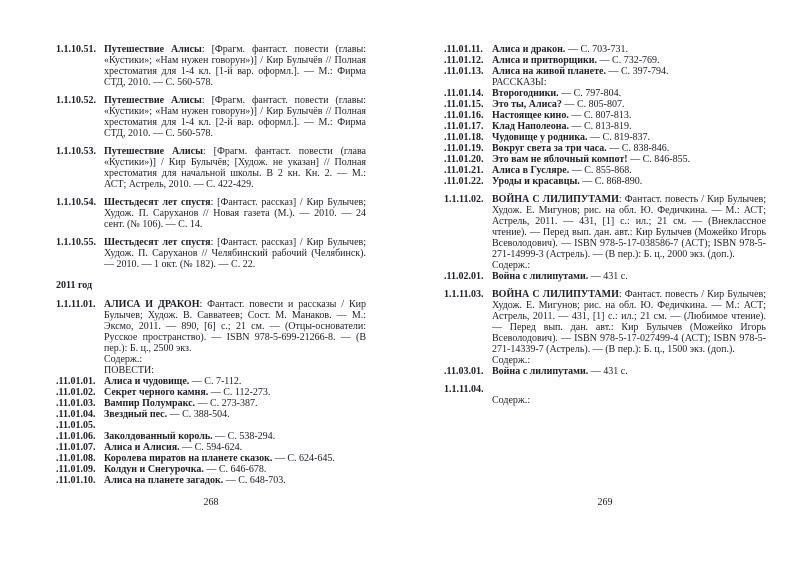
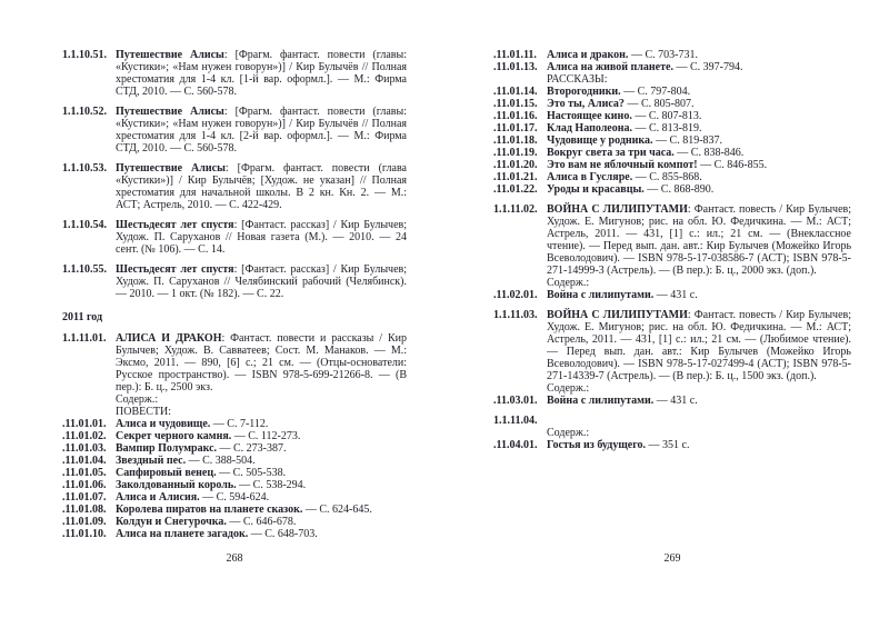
  1.1.10.51.
  Путешествие Алисы: [Фрагм. фантаст. повести (главы: «Кустики»; «Нам нужен говорун»)] / Кир Булычёв // Полная хрестоматия для 1-4 кл. [1-й вар. оформл.]. — М.: Фирма СТД, 2010. — С. 560-578.
  1.1.10.52.
  Путешествие Алисы: [Фрагм. фантаст. повести (главы: «Кустики»; «Нам нужен говорун»)] / Кир Булычёв // Полная хрестоматия для 1-4 кл. [2-й вар. оформл.]. — М.: Фирма СТД, 2010. — С. 560-578.
  1.1.10.53.
  Путешествие Алисы: [Фрагм. фантаст. повести (глава «Кустики»)] / Кир Булычёв; [Худож. не указан] // Полная хрестоматия для начальной школы. В 2 кн. Кн. 2. — М.: АСТ; Астрель, 2010. — С. 422-429.
  1.1.10.54.
  Шестьдесят лет спустя: [Фантаст. рассказ] / Кир Булычев; Худож. П. Саруханов // Новая газета (М.). — 2010. — 24 сент. (№ 106). — С. 14.
  1.1.10.55.
  Шестьдесят лет спустя: [Фантаст. рассказ] / Кир Булычев; Худож. П. Саруханов // Челябинский рабочий (Челябинск). — 2010. — 1 окт. (№ 182). — С. 22.
  2011 год
  1.1.11.01.
  АЛИСА И ДРАКОН: Фантаст. повести и рассказы / Кир Булычев; Худож. В. Савватеев; Сост. М. Манаков. — М.: Эксмо, 2011. — 890, [6] с.; 21 см. — (Отцы-основатели: Русское пространство). — ISBN 978-5-699-21266-8. — (В пер.): Б. ц., 2500 экз.
  Содерж.:
  ПОВЕСТИ:
  .11.01.01.
  Алиса и чудовище. — С. 7-112.
  .11.01.02.
  Секрет черного камня. — С. 112-273.
  .11.01.03.
  Вампир Полумракс. — С. 273-387.
  .11.01.04.
  Звездный пес. — С. 388-504.
  .11.01.05.
+ Сапфировый венец. — С. 505-538.
  .11.01.06.
  Заколдованный король. — С. 538-294.
  .11.01.07.
  Алиса и Алисия. — С. 594-624.
  .11.01.08.
  Королева пиратов на планете сказок. — С. 624-645.
  .11.01.09.
  Колдун и Снегурочка. — С. 646-678.
  .11.01.10.
  Алиса на планете загадок. — С. 648-703.
  .11.01.11.
  Алиса и дракон. — С. 703-731.
- .11.01.12.
- Алиса и притворщики. — С. 732-769.
  .11.01.13.
  Алиса на живой планете. — С. 397-794.
  РАССКАЗЫ:
  .11.01.14.
  Второгодники. — С. 797-804.
  .11.01.15.
  Это ты, Алиса? — С. 805-807.
  .11.01.16.
  Настоящее кино. — С. 807-813.
  .11.01.17.
  Клад Наполеона. — С. 813-819.
  .11.01.18.
  Чудовище у родника. — С. 819-837.
  .11.01.19.
  Вокруг света за три часа. — С. 838-846.
  .11.01.20.
  Это вам не яблочный компот! — С. 846-855.
  .11.01.21.
  Алиса в Гусляре. — С. 855-868.
  .11.01.22.
  Уроды и красавцы. — С. 868-890.
  1.1.11.02.
  ВОЙНА С ЛИЛИПУТАМИ: Фантаст. повесть / Кир Булычев; Худож. Е. Мигунов; рис. на обл. Ю. Федичкина. — М.: АСТ; Астрель, 2011. — 431, [1] с.: ил.; 21 см. — (Внеклассное чтение). — Перед вып. дан. авт.: Кир Булычев (Можейко Игорь Всеволодович). — ISBN 978-5-17-038586-7 (АСТ); ISBN 978-5-271-14999-3 (Астрель). — (В пер.): Б. ц., 2000 экз. (доп.).
  Содерж.:
  .11.02.01.
  Война с лилипутами. — 431 с.
  1.1.11.03.
  ВОЙНА С ЛИЛИПУТАМИ: Фантаст. повесть / Кир Булычев; Худож. Е. Мигунов; рис. на обл. Ю. Федичкина. — М.: АСТ; Астрель, 2011. — 431, [1] с.: ил.; 21 см. — (Любимое чтение). — Перед вып. дан. авт.: Кир Булычев (Можейко Игорь Всеволодович). — ISBN 978-5-17-027499-4 (АСТ); ISBN 978-5-271-14339-7 (Астрель). — (В пер.): Б. ц., 1500 экз. (доп.).
  Содерж.:
  .11.03.01.
  Война с лилипутами. — 431 с.
  1.1.11.04.
  Содерж.:
+ .11.04.01.
+ Гостья из будущего. — 351 с.
  268
  269
